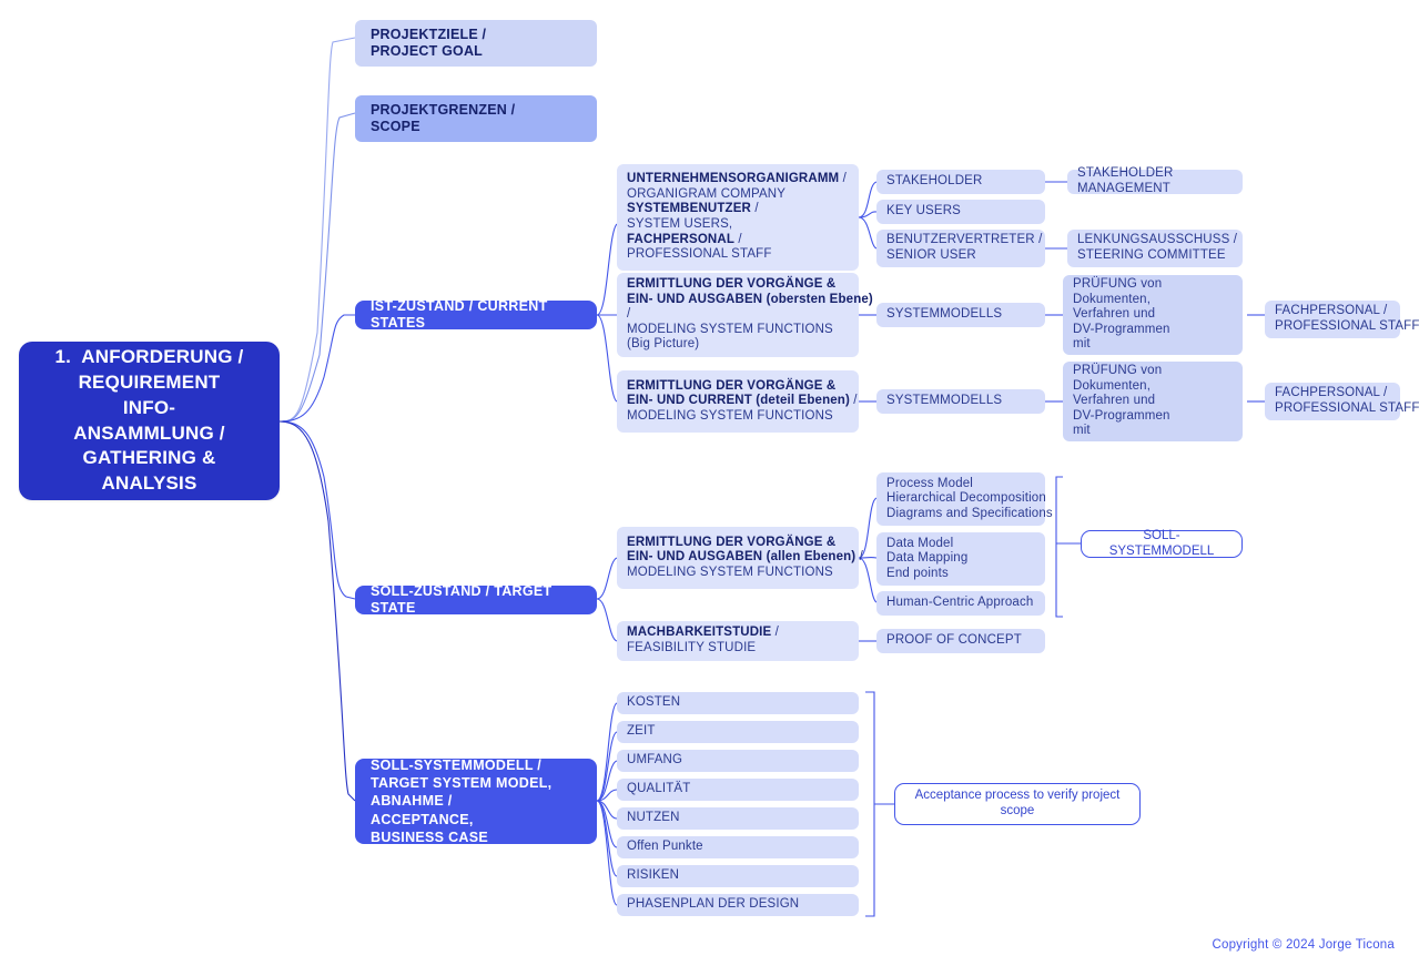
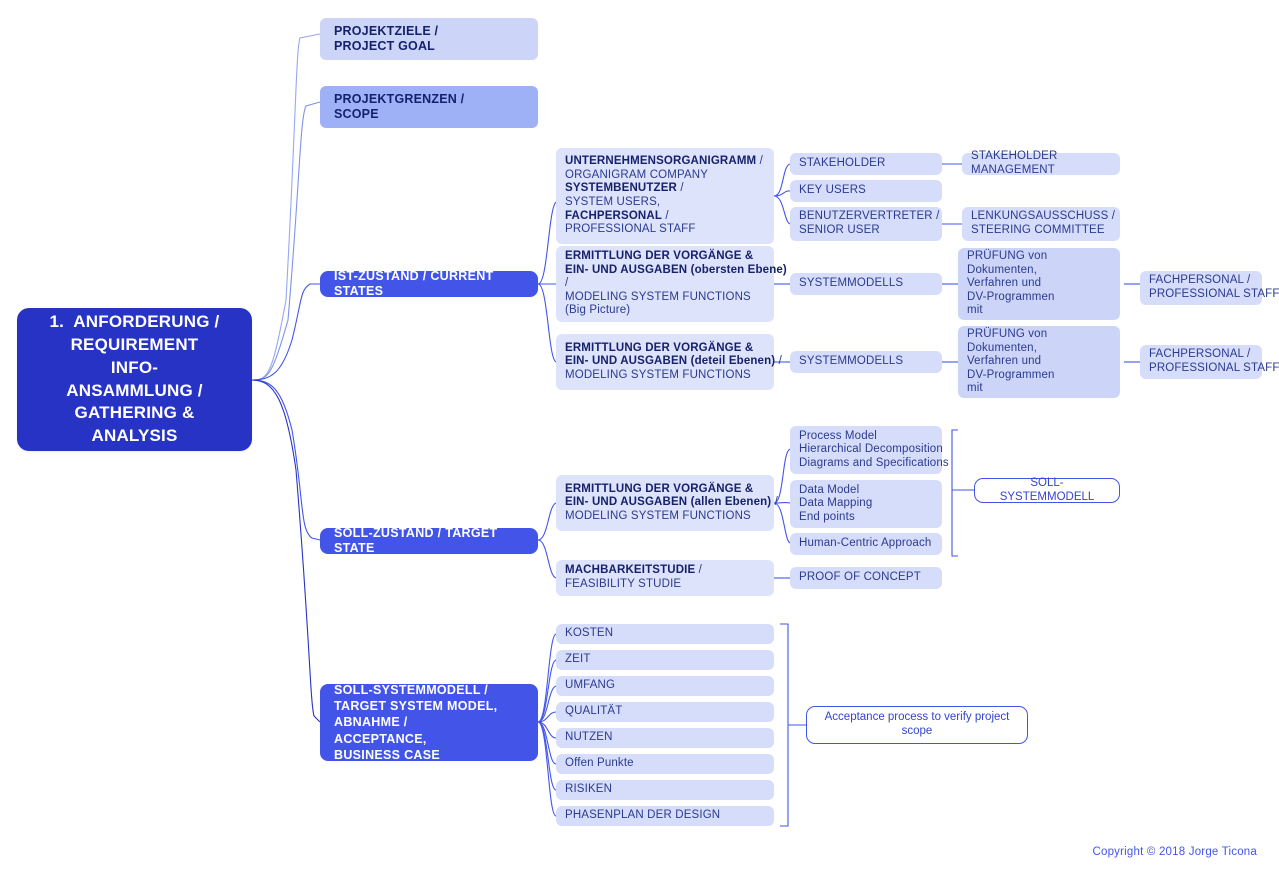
  1. ANFORDERUNG /
  REQUIREMENT
  INFO-
  ANSAMMLUNG /
  GATHERING &
  ANALYSIS
  PROJEKTZIELE /
  PROJECT GOAL
  PROJEKTGRENZEN /
  SCOPE
  IST-ZUSTAND / CURRENT STATES
  SOLL-ZUSTAND / TARGET STATE
  SOLL-SYSTEMMODELL /
  TARGET SYSTEM MODEL,
  ABNAHME /
  ACCEPTANCE,
  BUSINESS CASE
  UNTERNEHMENSORGANIGRAMM /
  ORGANIGRAM COMPANY
  SYSTEMBENUTZER /
  SYSTEM USERS,
  FACHPERSONAL /
  PROFESSIONAL STAFF
  STAKEHOLDER
  STAKEHOLDER MANAGEMENT
  KEY USERS
  BENUTZERVERTRETER /
  SENIOR USER
  LENKUNGSAUSSCHUSS /
  STEERING COMMITTEE
  ERMITTLUNG DER VORGÄNGE &
  EIN- UND AUSGABEN (obersten Ebene)
  /
  MODELING SYSTEM FUNCTIONS
  (Big Picture)
  ERMITTLUNG DER VORGÄNGE &
- EIN- UND CURRENT (deteil Ebenen) /
+ EIN- UND AUSGABEN (deteil Ebenen) /
  MODELING SYSTEM FUNCTIONS
  SYSTEMMODELLS
  SYSTEMMODELLS
  PRÜFUNG von
  Dokumenten,
  Verfahren und
  DV-Programmen
  mit
  PRÜFUNG von
  Dokumenten,
  Verfahren und
  DV-Programmen
  mit
  FACHPERSONAL /
  PROFESSIONAL STAFF
  FACHPERSONAL /
  PROFESSIONAL STAFF
  ERMITTLUNG DER VORGÄNGE &
  EIN- UND AUSGABEN (allen Ebenen) /
  MODELING SYSTEM FUNCTIONS
  Process Model
  Hierarchical Decomposition
  Diagrams and Specifications
  Data Model
  Data Mapping
  End points
  Human-Centric Approach
  SOLL-SYSTEMMODELL
  MACHBARKEITSTUDIE /
  FEASIBILITY STUDIE
  PROOF OF CONCEPT
  KOSTEN
  ZEIT
  UMFANG
  QUALITÄT
  NUTZEN
  Offen Punkte
  RISIKEN
  PHASENPLAN DER DESIGN
  Acceptance process to verify project
  scope
- Copyright © 2024 Jorge Ticona
+ Copyright © 2018 Jorge Ticona
